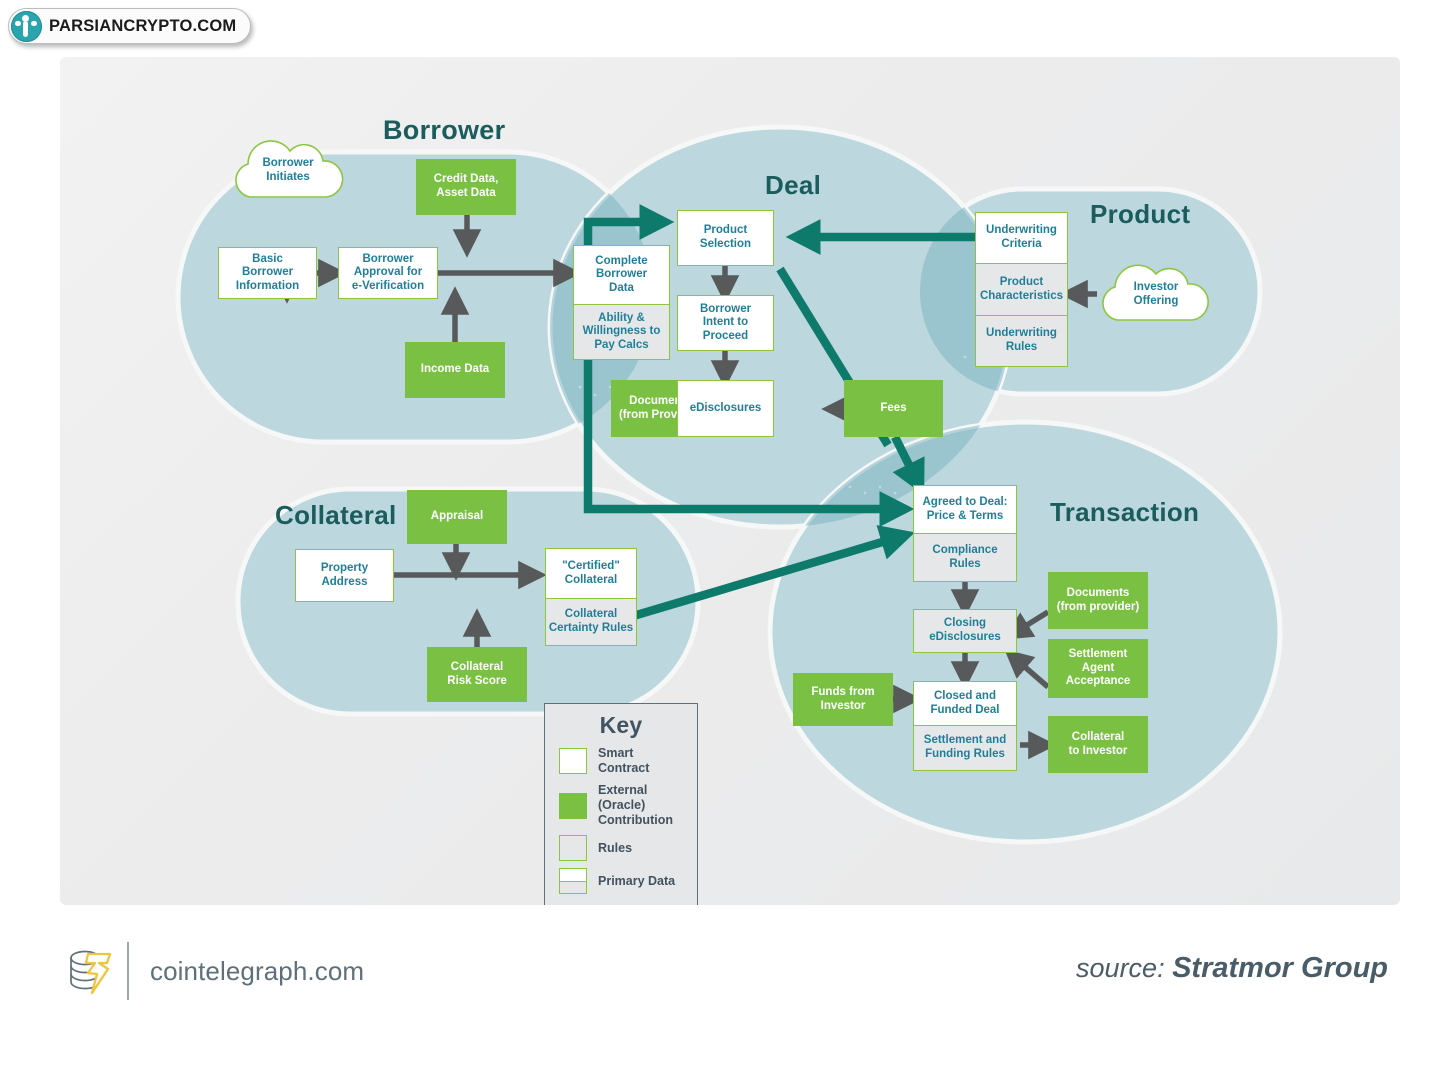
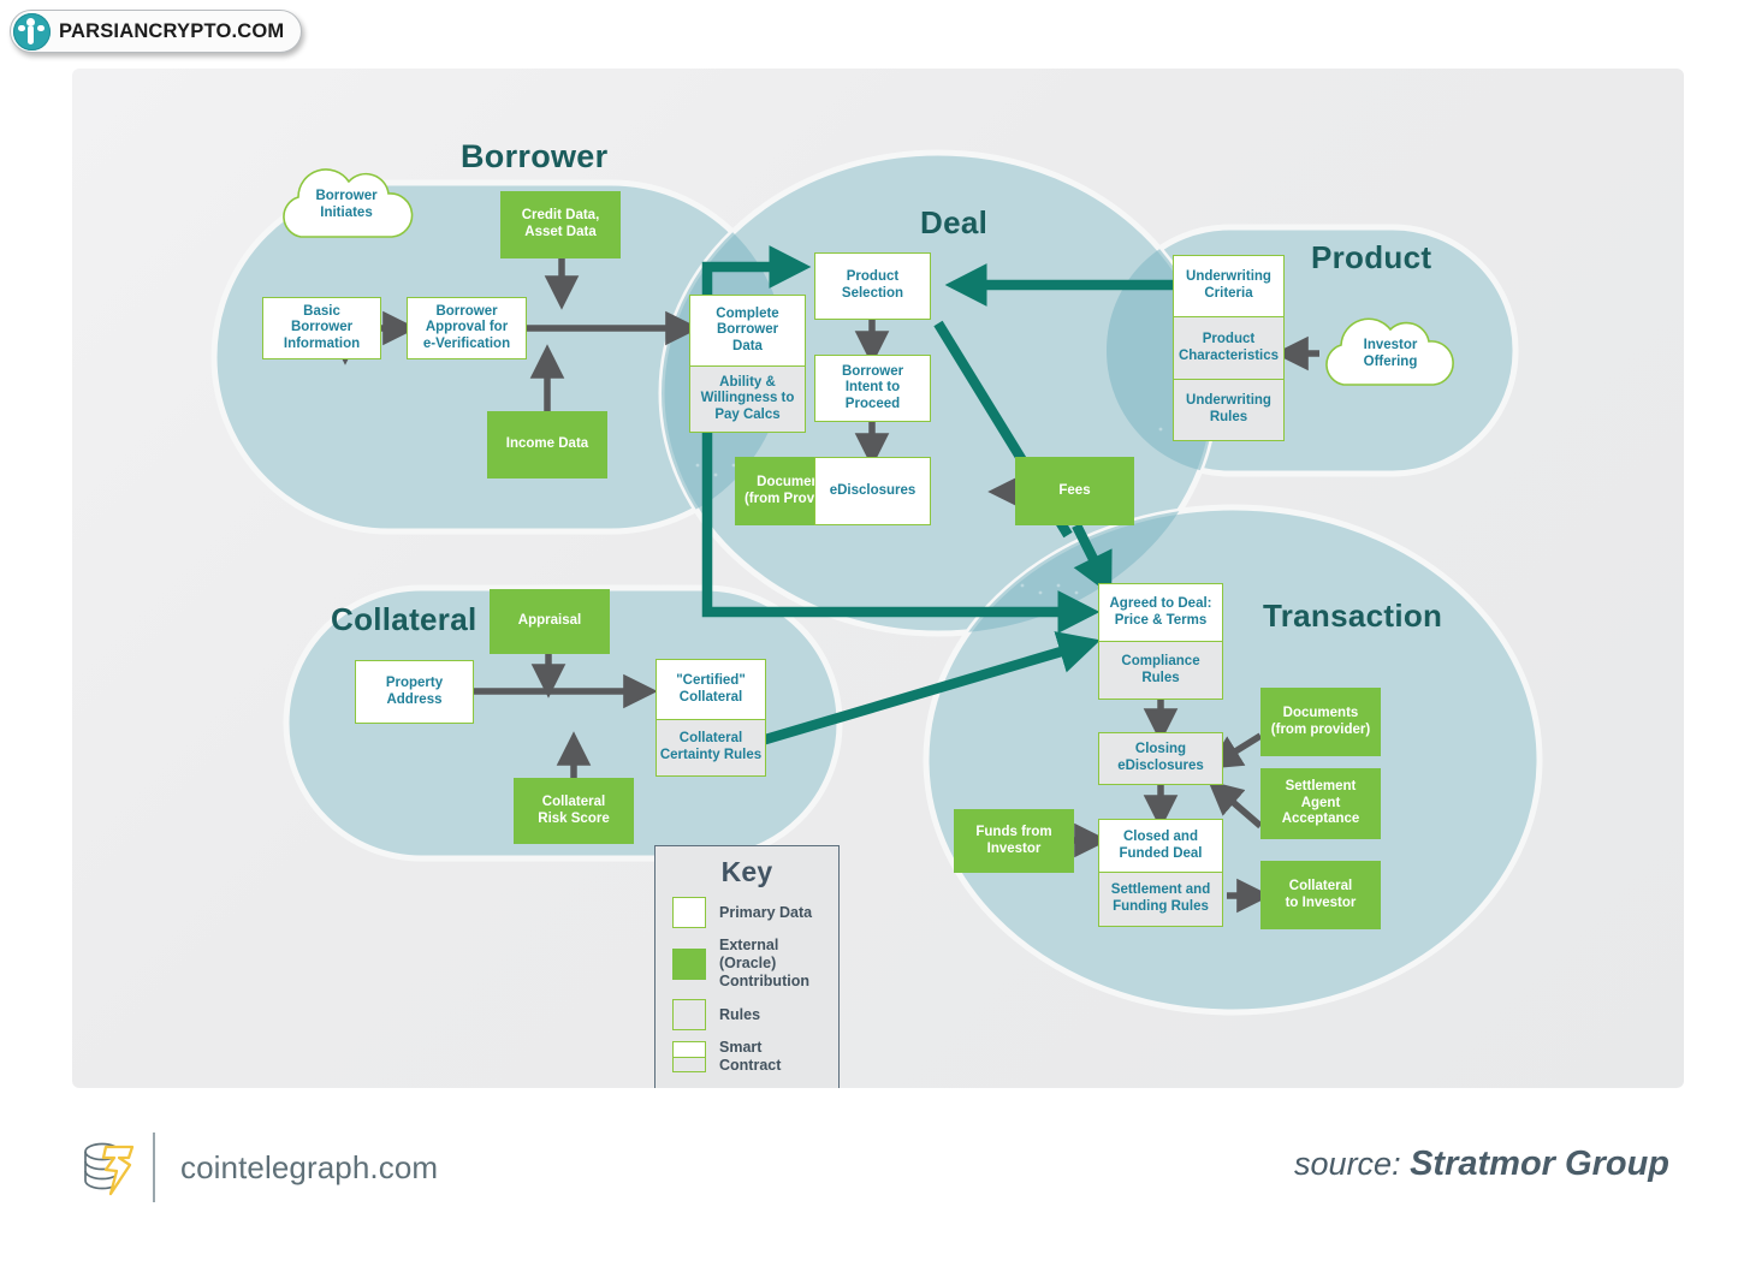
  PARSIANCRYPTO.COM
  Borrower
  Deal
  Product
  Collateral
  Transaction
  Borrower
  Initiates
  Credit Data,
  Asset Data
  Basic
  Borrower
  Information
  Borrower
  Approval for
  e-Verification
  Income Data
  Complete
  Borrower
  Data
  Ability &
  Willingness to
  Pay Calcs
  Product
  Selection
  Borrower
  Intent to
  Proceed
  eDisclosures
  Fees
  Underwriting
  Criteria
  Product
  Characteristics
  Underwriting
  Rules
  Investor
  Offering
  Appraisal
  Property
  Address
  Collateral
  Risk Score
  "Certified"
  Collateral
  Collateral
  Certainty Rules
  Agreed to Deal:
  Price & Terms
  Compliance
  Rules
  Closing
  eDisclosures
  Documents
  (from provider)
  Settlement
  Agent
  Acceptance
  Funds from
  Investor
  Closed and
  Funded Deal
  Settlement and
  Funding Rules
  Collateral
  to Investor
  Key
- Smart Contract
+ Primary Data
  External (Oracle)
  Contribution
  Rules
- Primary Data
+ Smart Contract
  cointelegraph.com
  source: Stratmor Group
